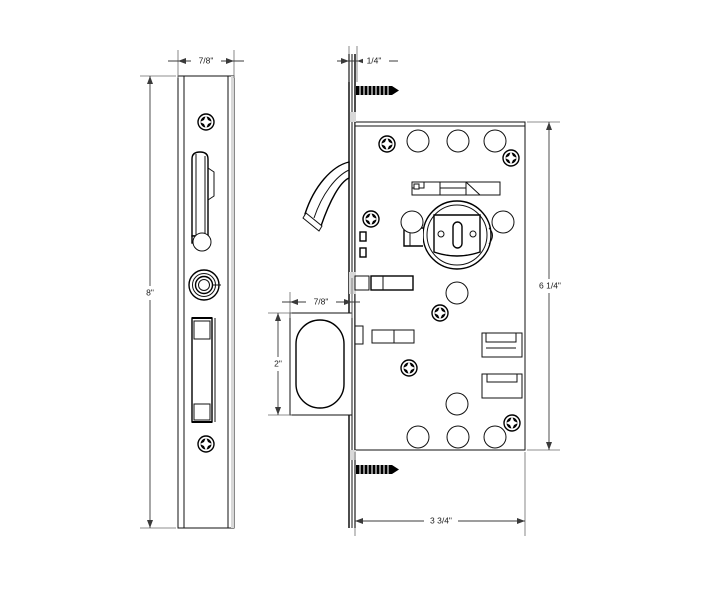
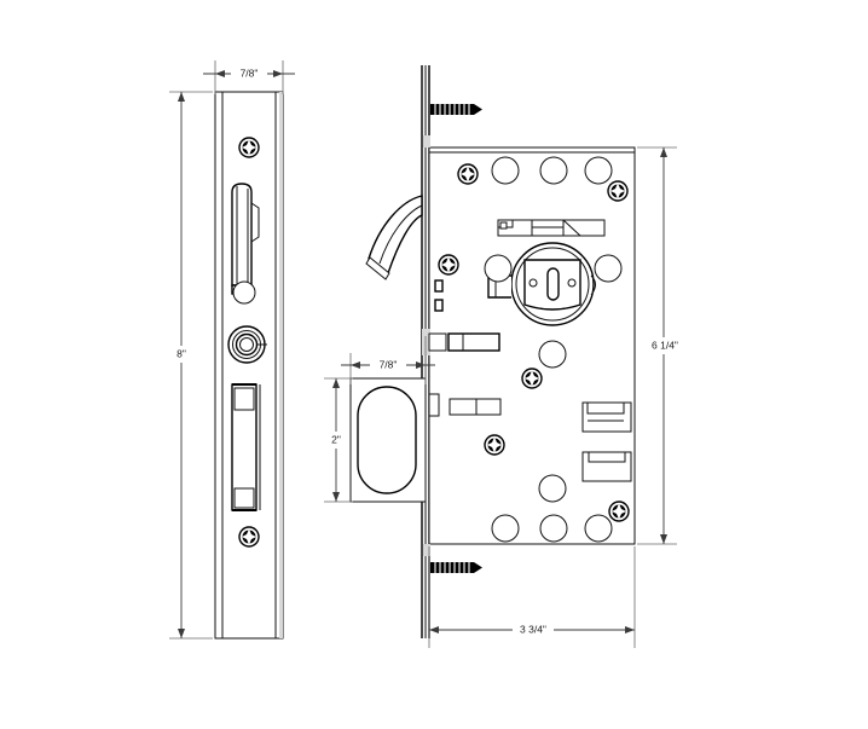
  7/8"
- 1/4"
  8"
  7/8"
  2"
  6 1/4"
  3 3/4"
